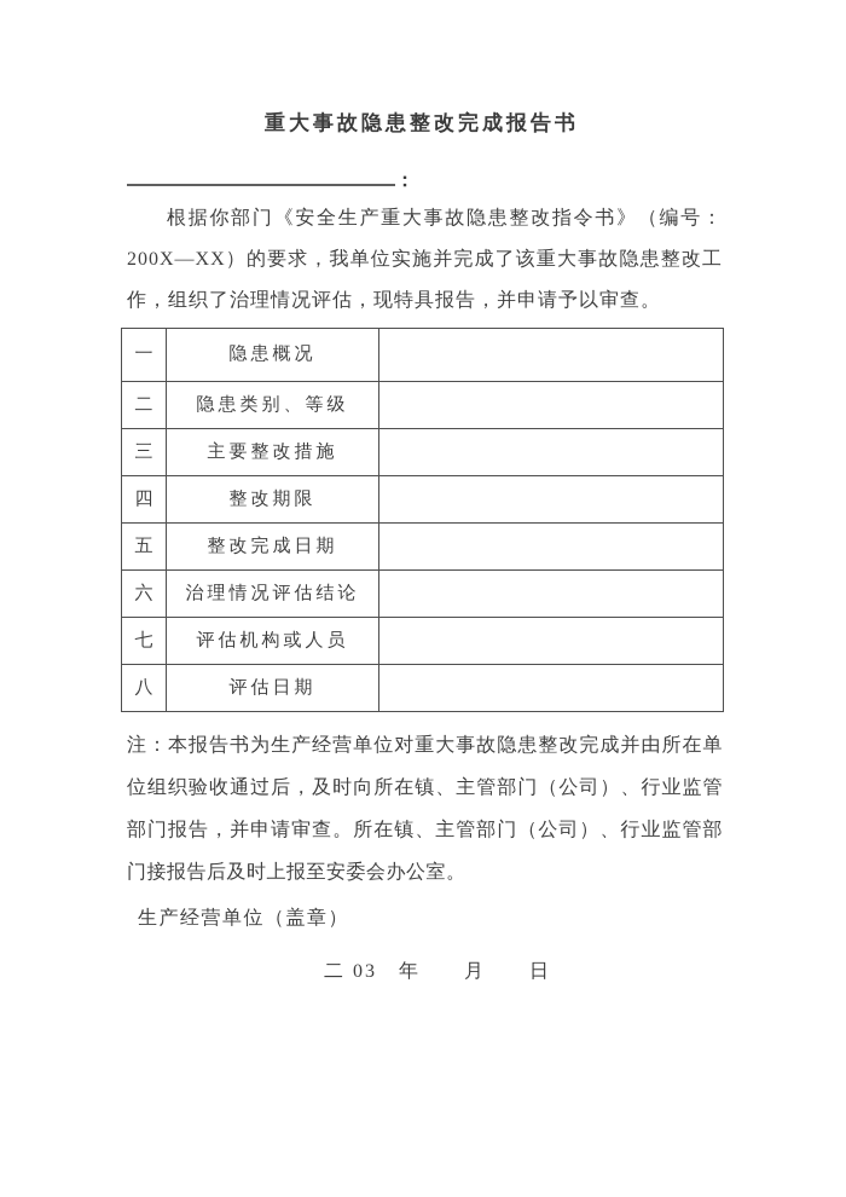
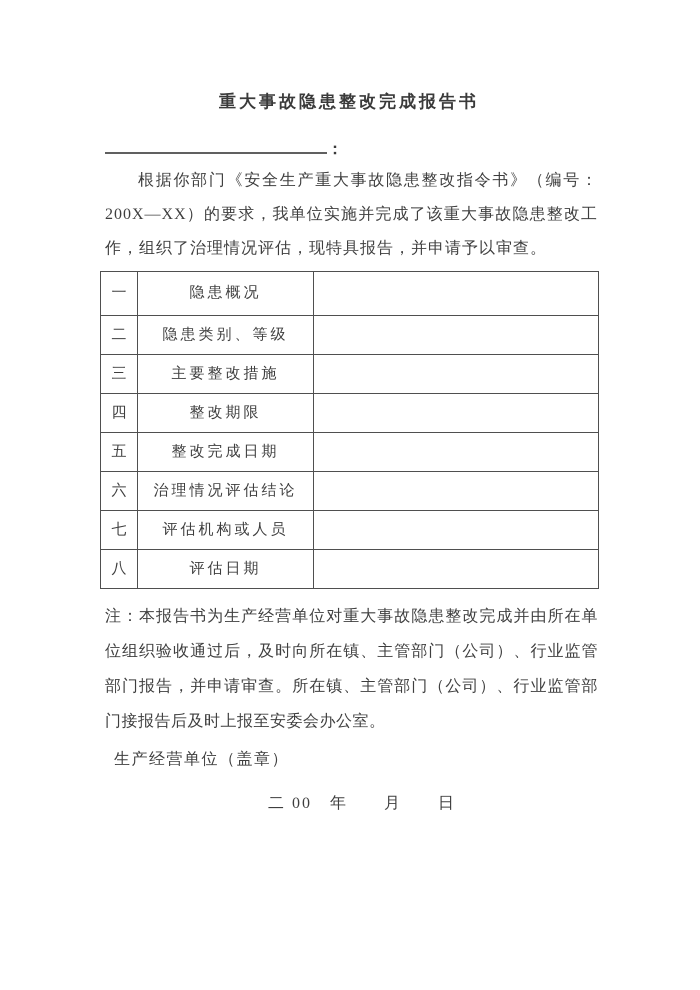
  重大事故隐患整改完成报告书
  ：
  根据你部门《安全生产重大事故隐患整改指令书》（编号：200X—XX）的要求，我单位实施并完成了该重大事故隐患整改工作，组织了治理情况评估，现特具报告，并申请予以审查。
  一	隐患概况
  二	隐患类别、等级
  三	主要整改措施
  四	整改期限
  五	整改完成日期
  六	治理情况评估结论
  七	评估机构或人员
  八	评估日期
  注：本报告书为生产经营单位对重大事故隐患整改完成并由所在单位组织验收通过后，及时向所在镇、主管部门（公司）、行业监管部门报告，并申请审查。所在镇、主管部门（公司）、行业监管部门接报告后及时上报至安委会办公室。
  生产经营单位（盖章）
- 二 03 年 月 日
+ 二 00 年 月 日
